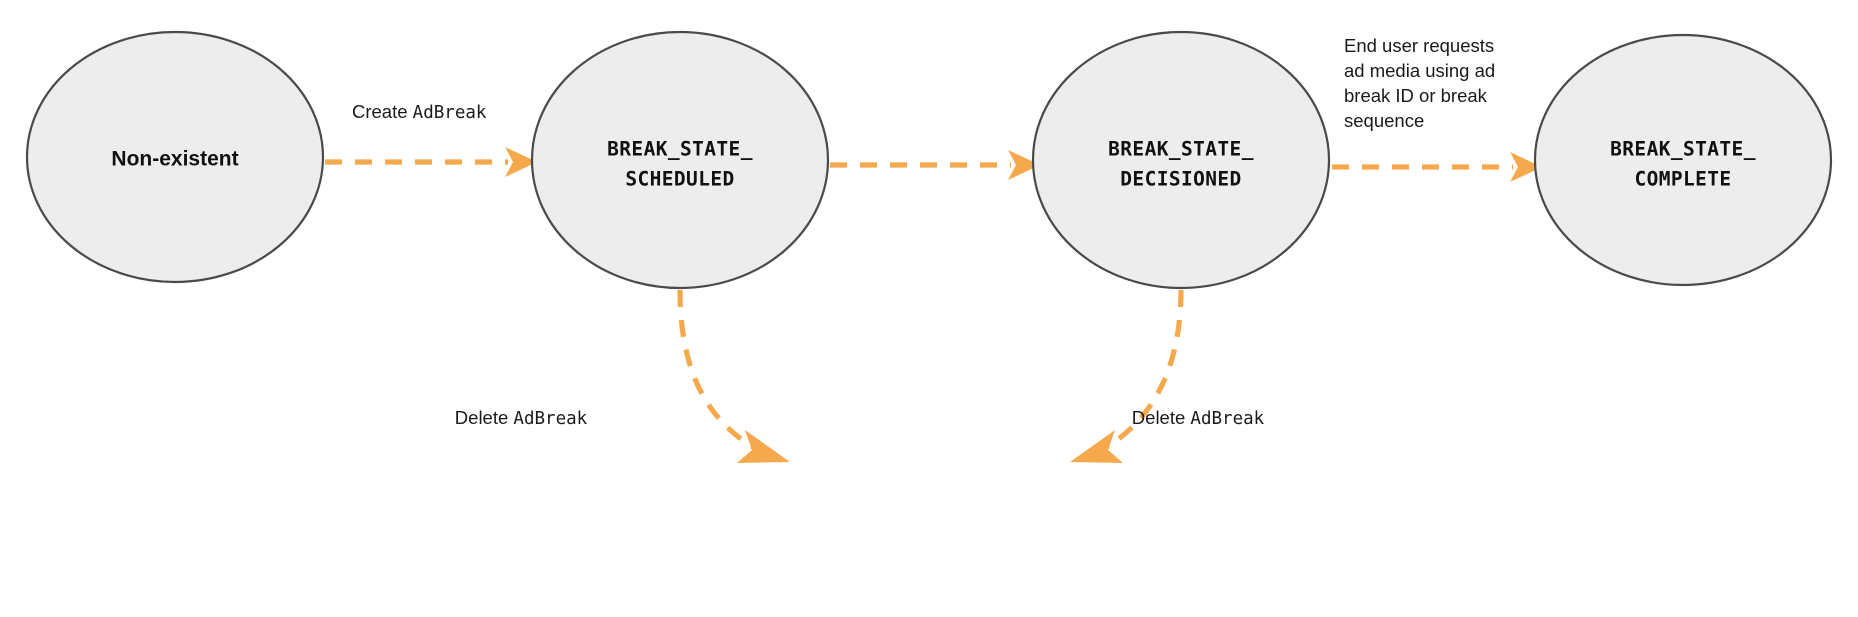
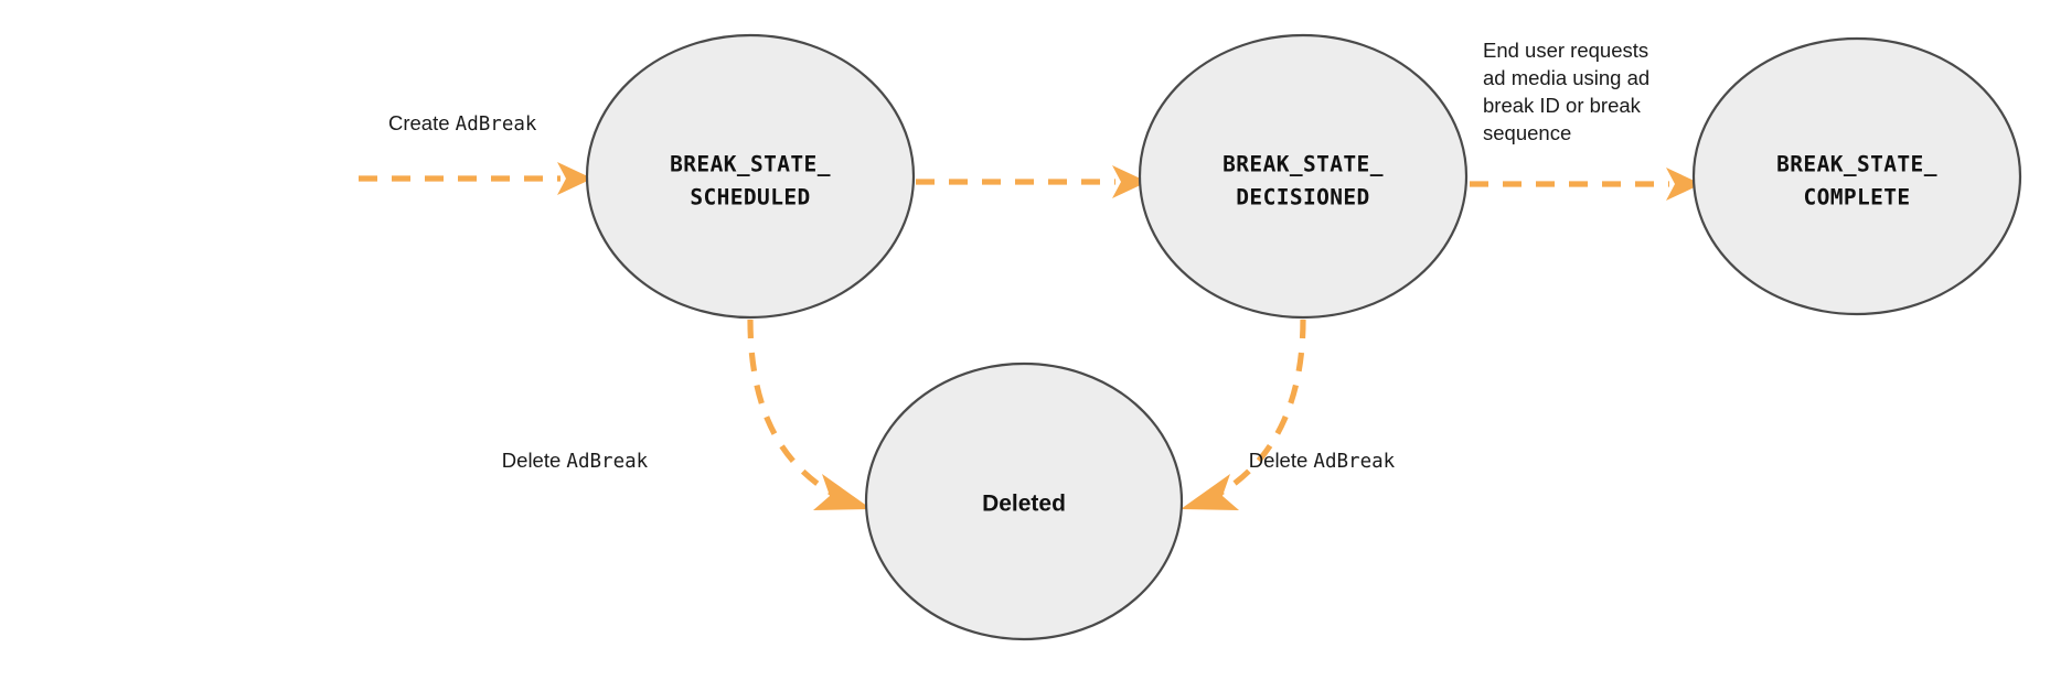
  Create AdBreak
  End user requests ad media using ad break ID or break sequence
  Delete AdBreak
  Delete AdBreak
- Non-existent
  BREAK_STATE_
  SCHEDULED
  BREAK_STATE_
  DECISIONED
  BREAK_STATE_
  COMPLETE
+ Deleted
